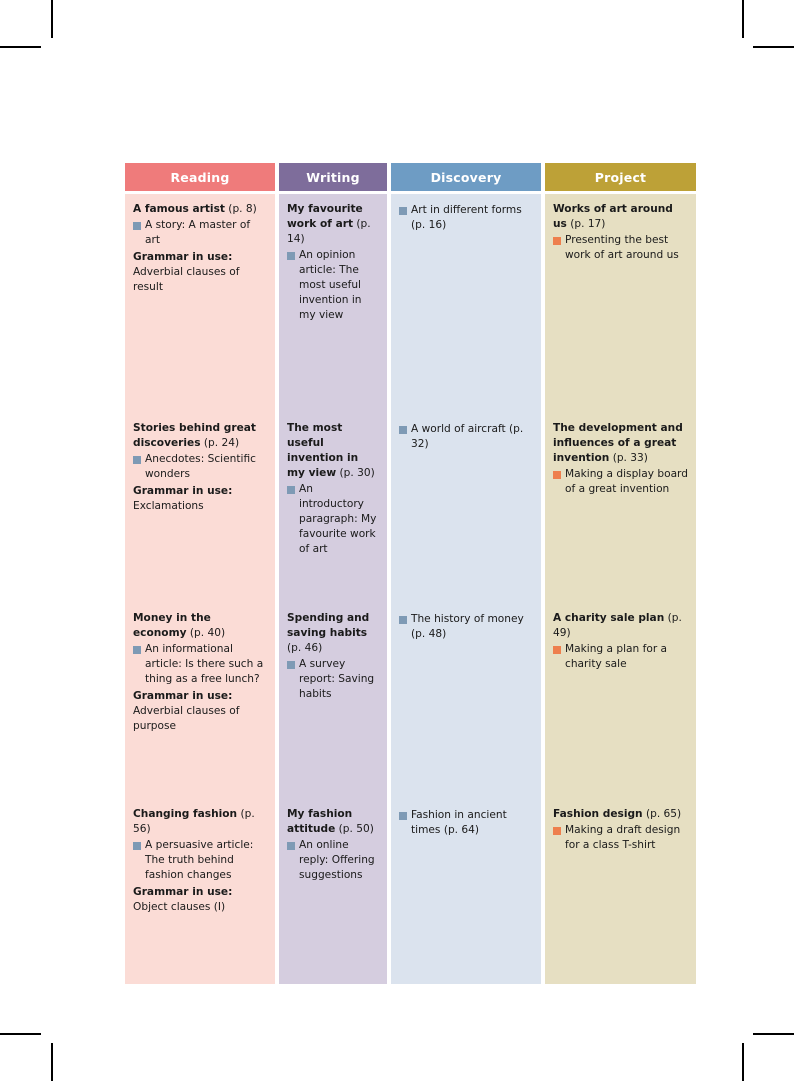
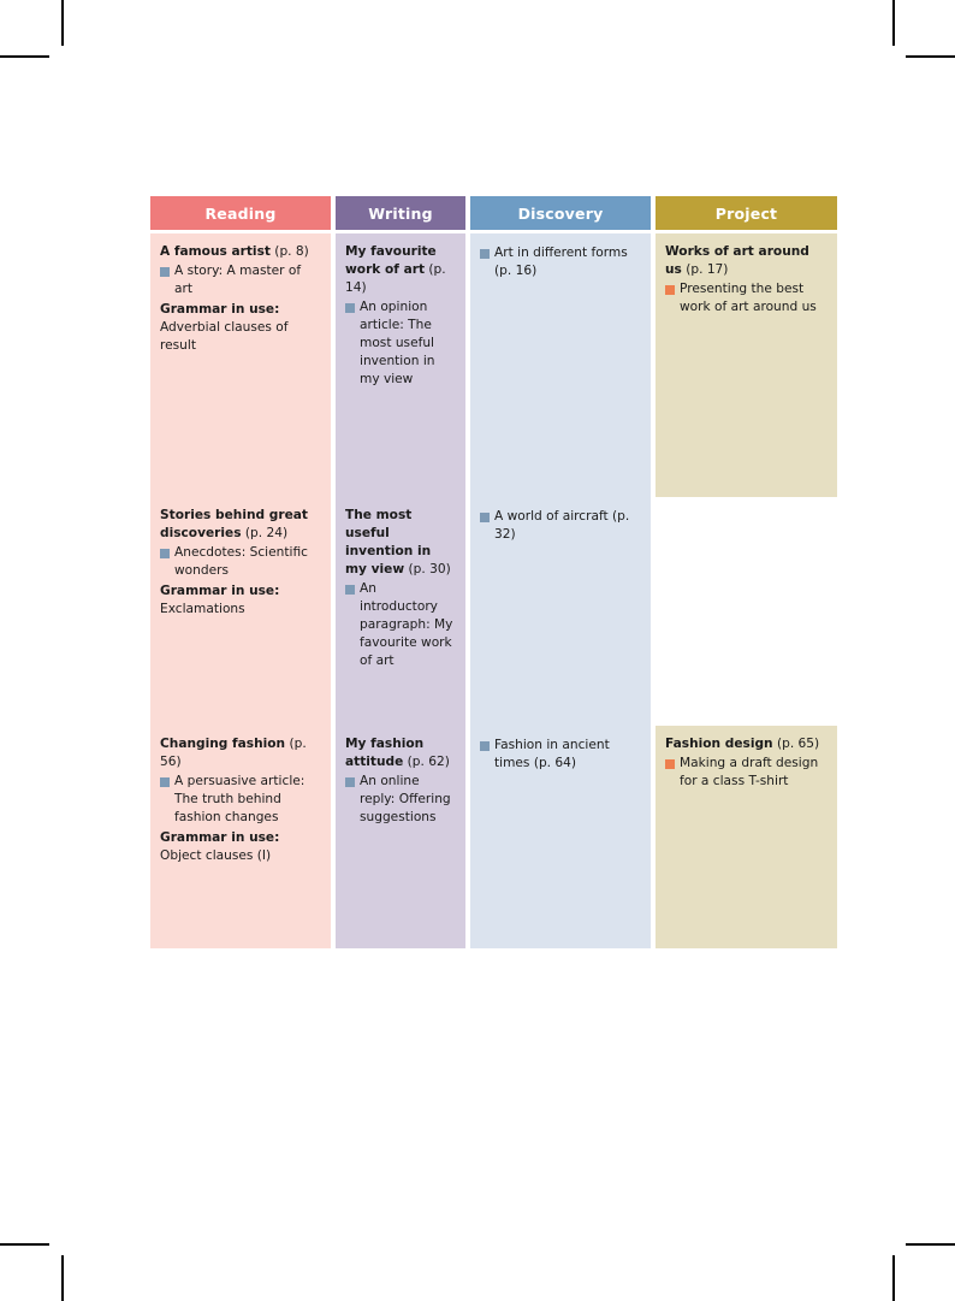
  Reading
  Writing
  Discovery
  Project
  A famous artist (p. 8)
  A story: A master of art
  Grammar in use: Adverbial clauses of result
  My favourite work of art (p. 14)
  An opinion article: The most useful invention in my view
  Art in different forms (p. 16)
  Works of art around us (p. 17)
  Presenting the best work of art around us
  Stories behind great discoveries (p. 24)
  Anecdotes: Scientific wonders
  Grammar in use: Exclamations
  The most useful invention in my view (p. 30)
  An introductory paragraph: My favourite work of art
  A world of aircraft (p. 32)
- The development and influences of a great invention (p. 33)
- Making a display board of a great invention
- Money in the economy (p. 40)
- An informational article: Is there such a thing as a free lunch?
- Grammar in use: Adverbial clauses of purpose
- Spending and saving habits (p. 46)
- A survey report: Saving habits
- The history of money (p. 48)
- A charity sale plan (p. 49)
- Making a plan for a charity sale
  Changing fashion (p. 56)
  A persuasive article: The truth behind fashion changes
  Grammar in use: Object clauses (I)
- My fashion attitude (p. 50)
+ My fashion attitude (p. 62)
  An online reply: Offering suggestions
  Fashion in ancient times (p. 64)
  Fashion design (p. 65)
  Making a draft design for a class T-shirt
